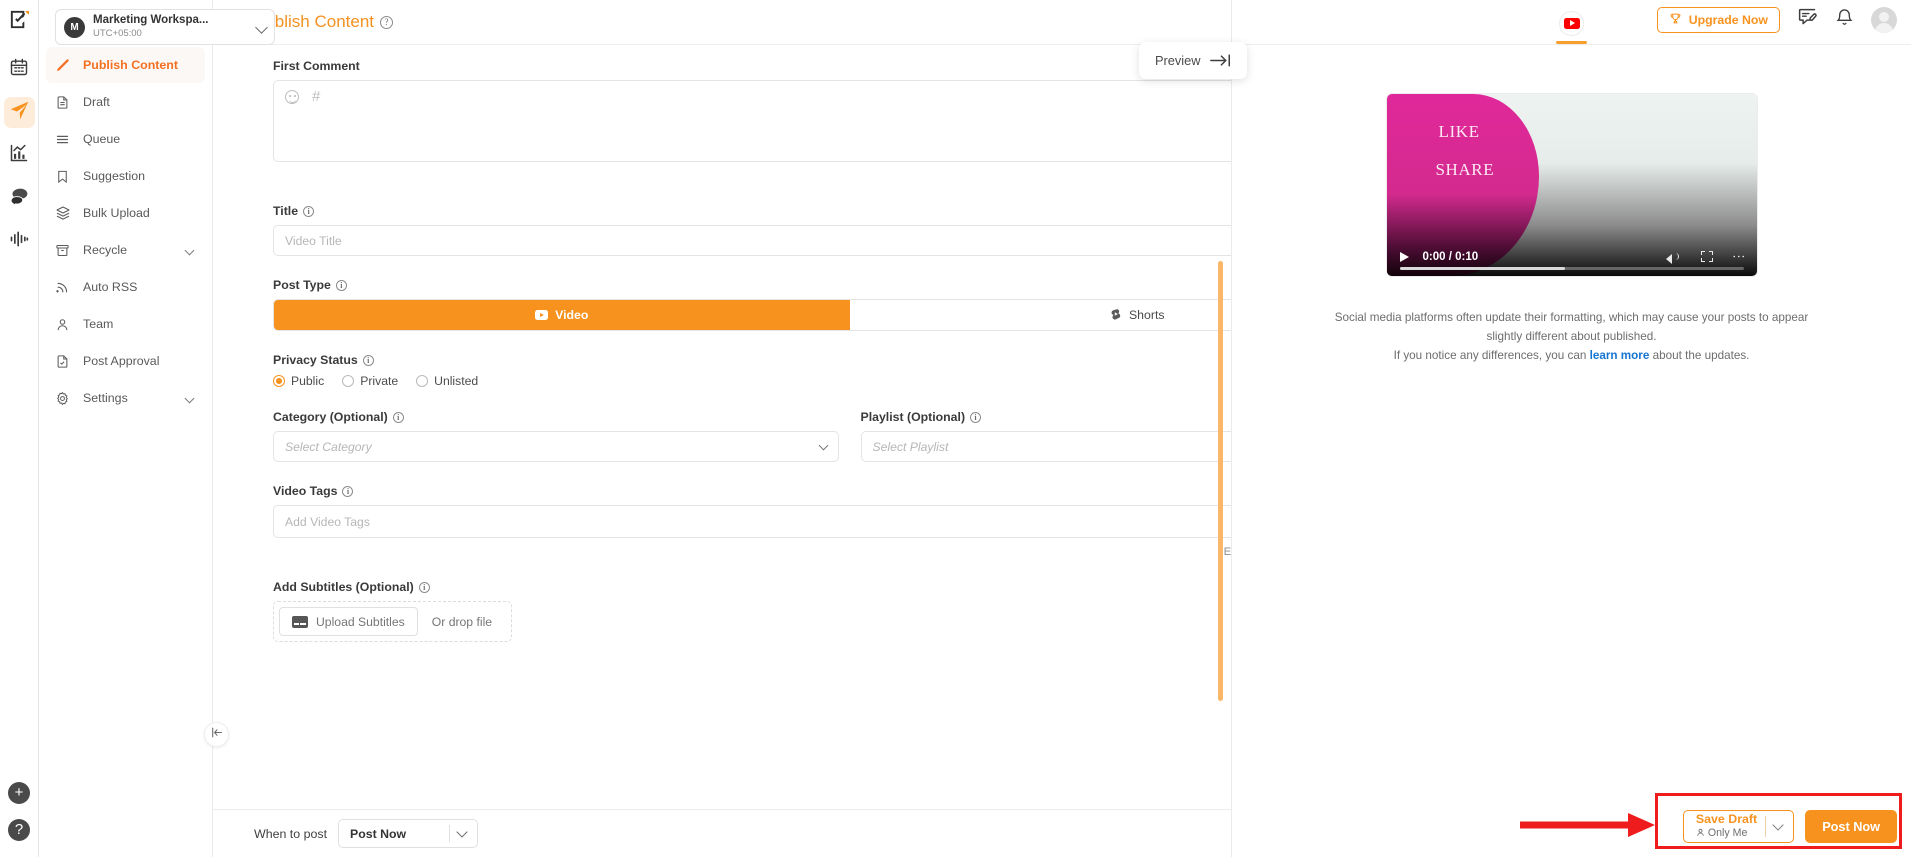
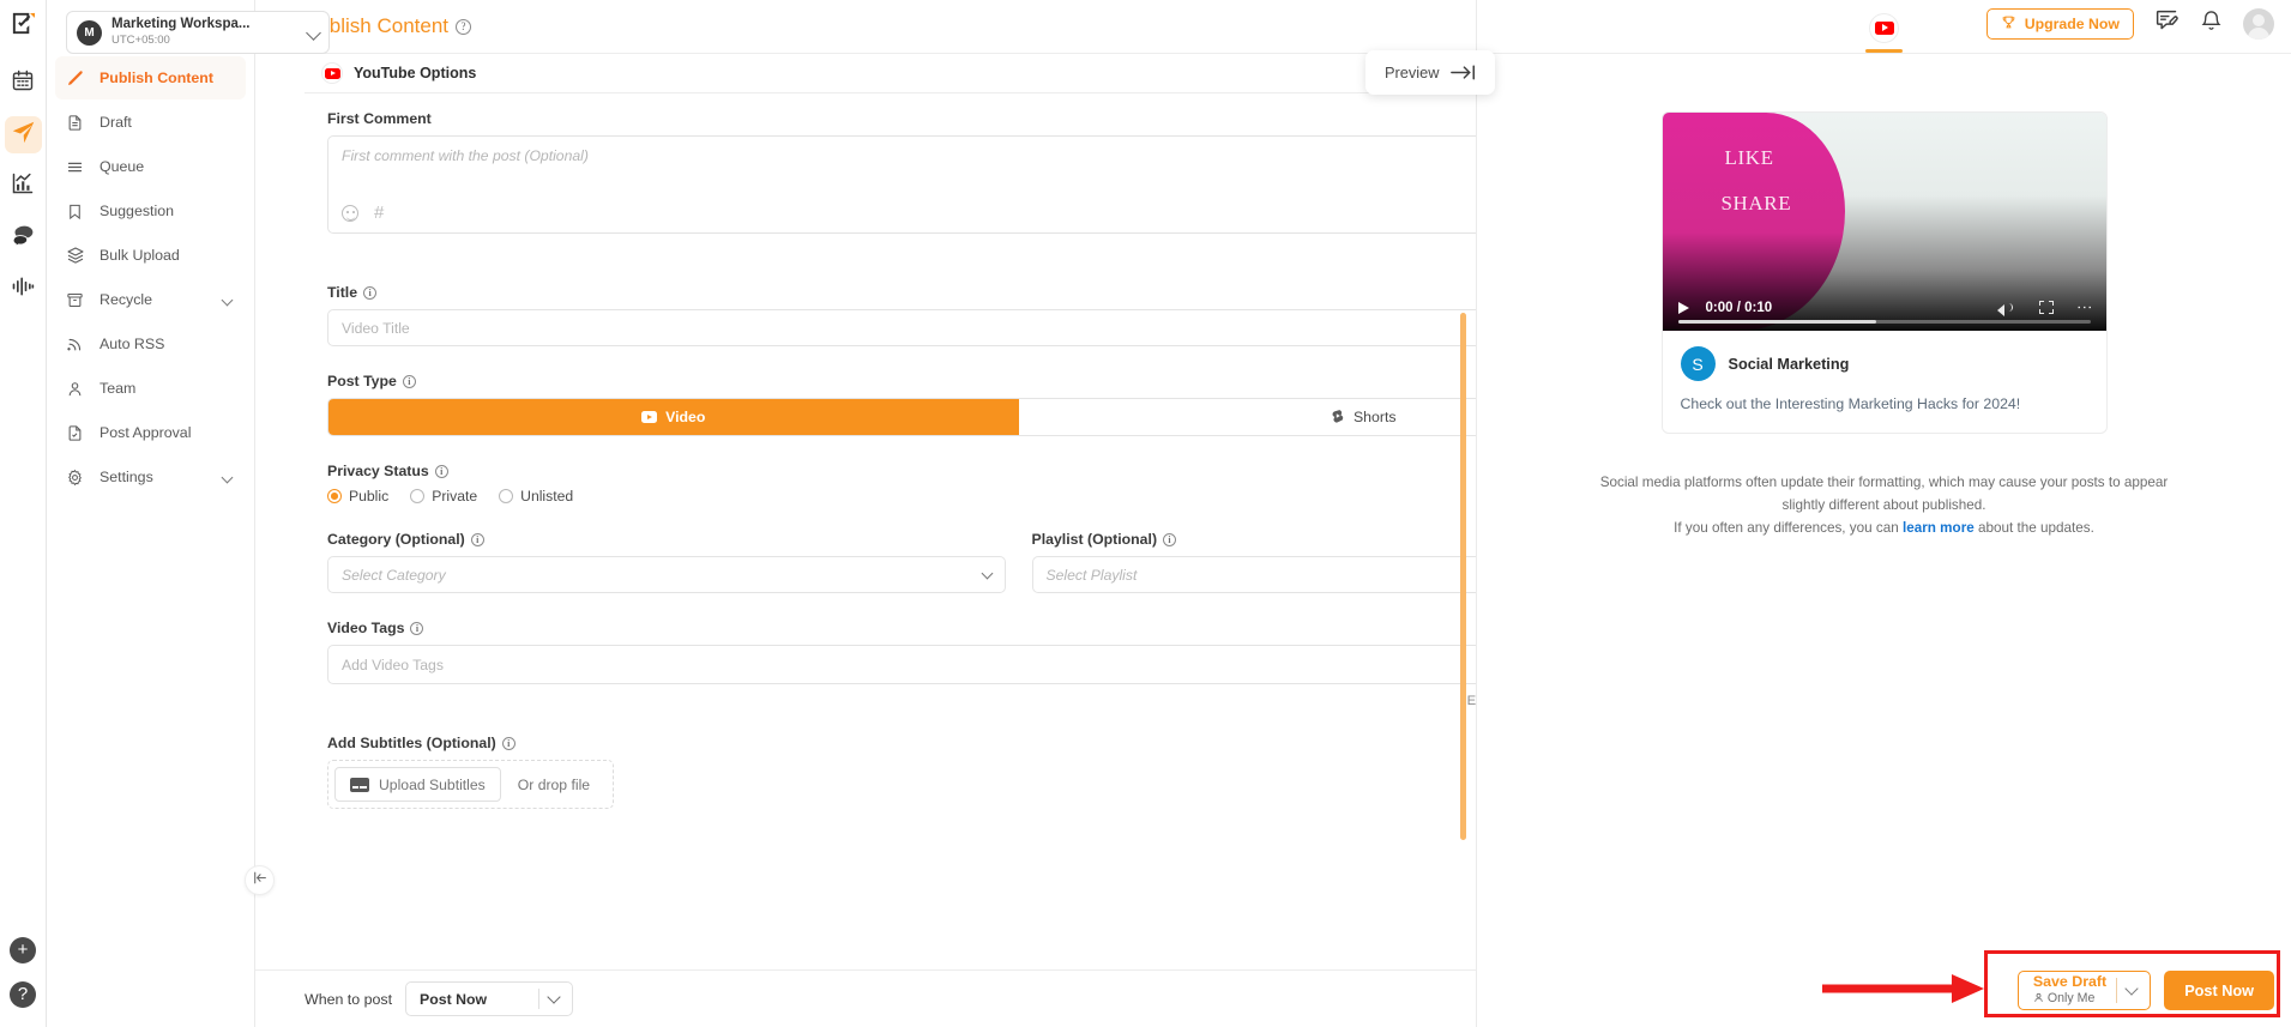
  +
  ?
  M
  Marketing Workspa...
  UTC+05:00
  Publish Content
  Draft
  Queue
  Suggestion
  Bulk Upload
  Recycle
  Auto RSS
  Team
  Post Approval
  Settings
  blish Content
  ?
+ YouTube Options
  First Comment
+ First comment with the post (Optional)
  #
  Title
  i
  Video Title
  Post Type
  i
  Video
  Shorts
  Privacy Status
  i
  Public
  Private
  Unlisted
  Category (Optional)
  i
  Select Category
  Playlist (Optional)
  i
  Select Playlist
  Video Tags
  i
  Add Video Tags
  Add Subtitles (Optional)
  i
  Upload Subtitles
  Or drop file
  When to post
  Post Now
  LIKE
  SHARE
  0:00 / 0:10
+ S
+ Social Marketing
+ Check out the Interesting Marketing Hacks for 2024!
  Social media platforms often update their formatting, which may cause your posts to appear slightly different about published.
- If you notice any differences, you can learn more about the updates.
+ If you often any differences, you can learn more about the updates.
  Save Draft
  Only Me
  Post Now
  Upgrade Now
  Preview
